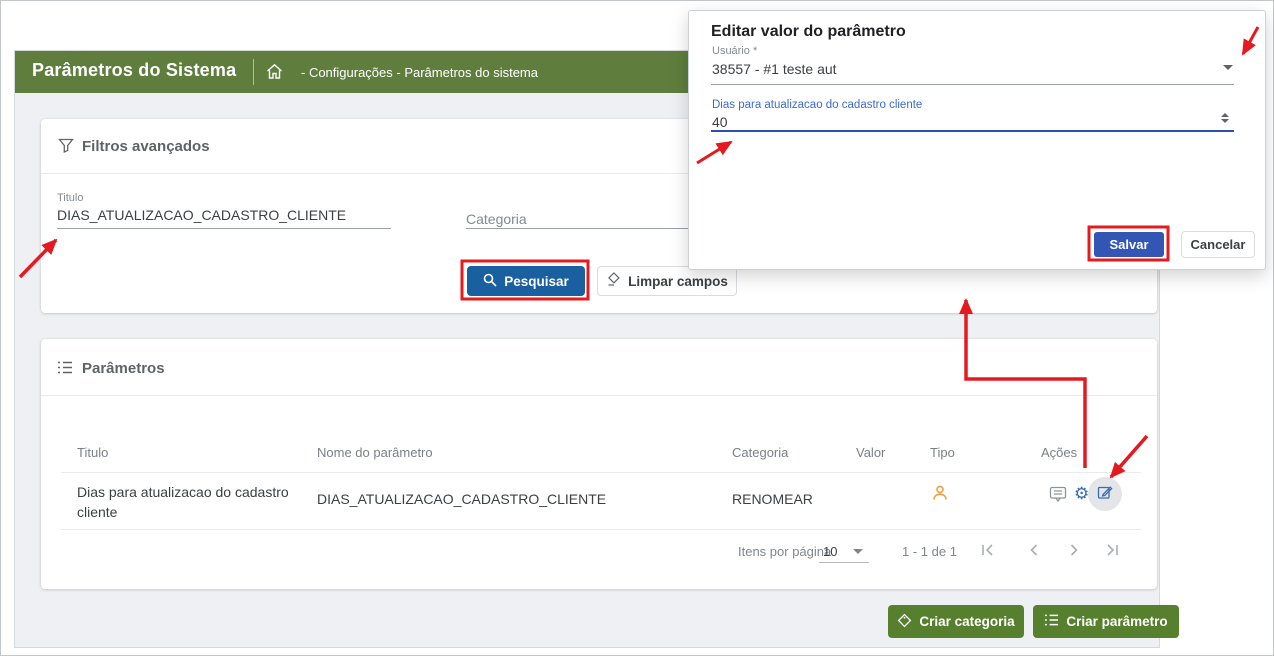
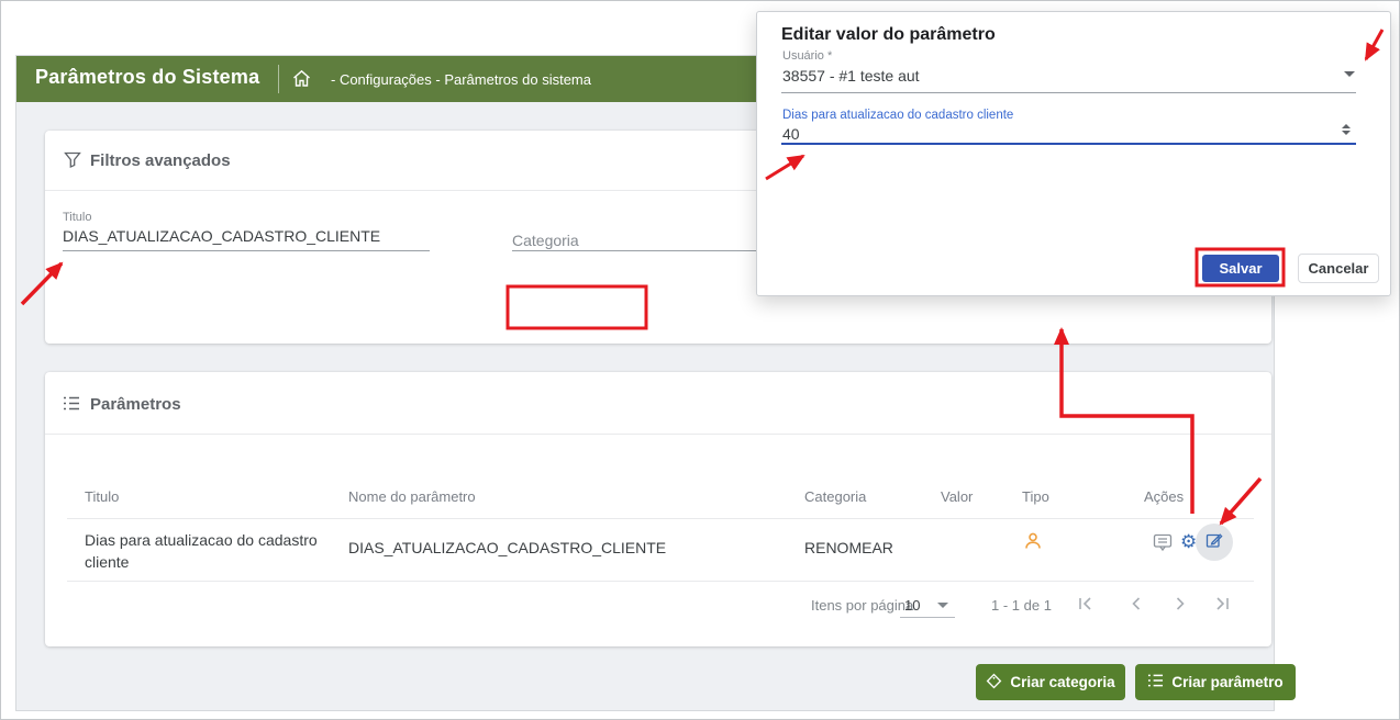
  Parâmetros do Sistema
  - Configurações - Parâmetros do sistema
  Filtros avançados
  Titulo
  DIAS_ATUALIZACAO_CADASTRO_CLIENTE
  Categoria
- Pesquisar
- Limpar campos
  Parâmetros
  Titulo
  Nome do parâmetro
  Categoria
  Valor
  Tipo
  Ações
  Dias para atualizacao do cadastro cliente
  DIAS_ATUALIZACAO_CADASTRO_CLIENTE
  RENOMEAR
  ⚙
  Itens por página
  10
  1 - 1 de 1
  Criar categoria
  Criar parâmetro
  Editar valor do parâmetro
  Usuário *
  38557 - #1 teste aut
  Dias para atualizacao do cadastro cliente
  40
  Salvar
  Cancelar
